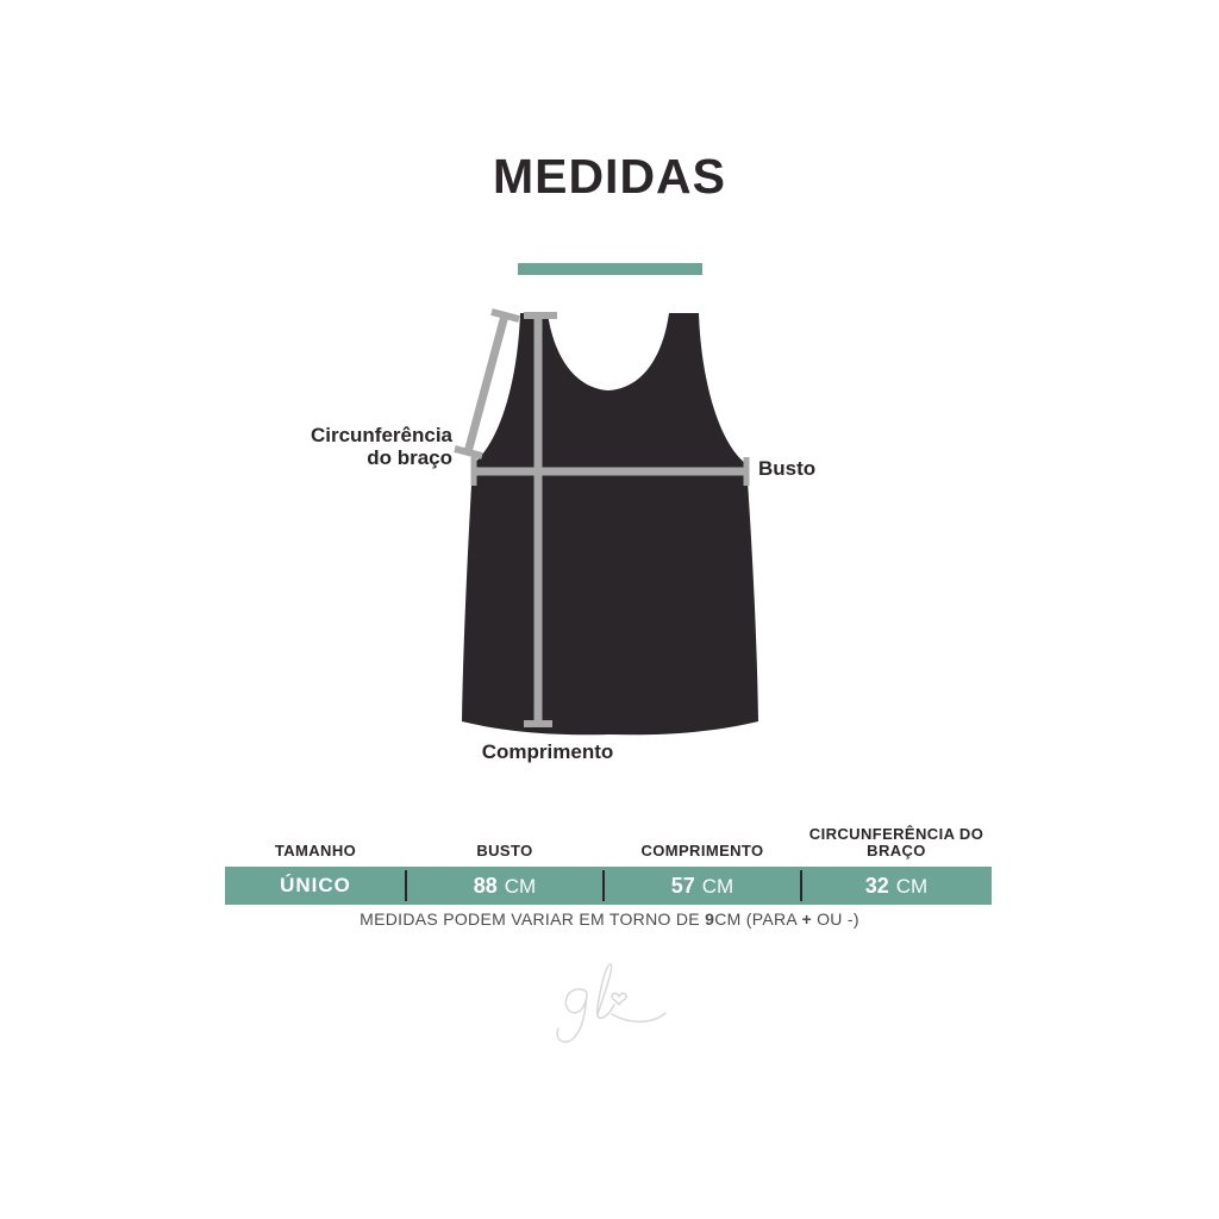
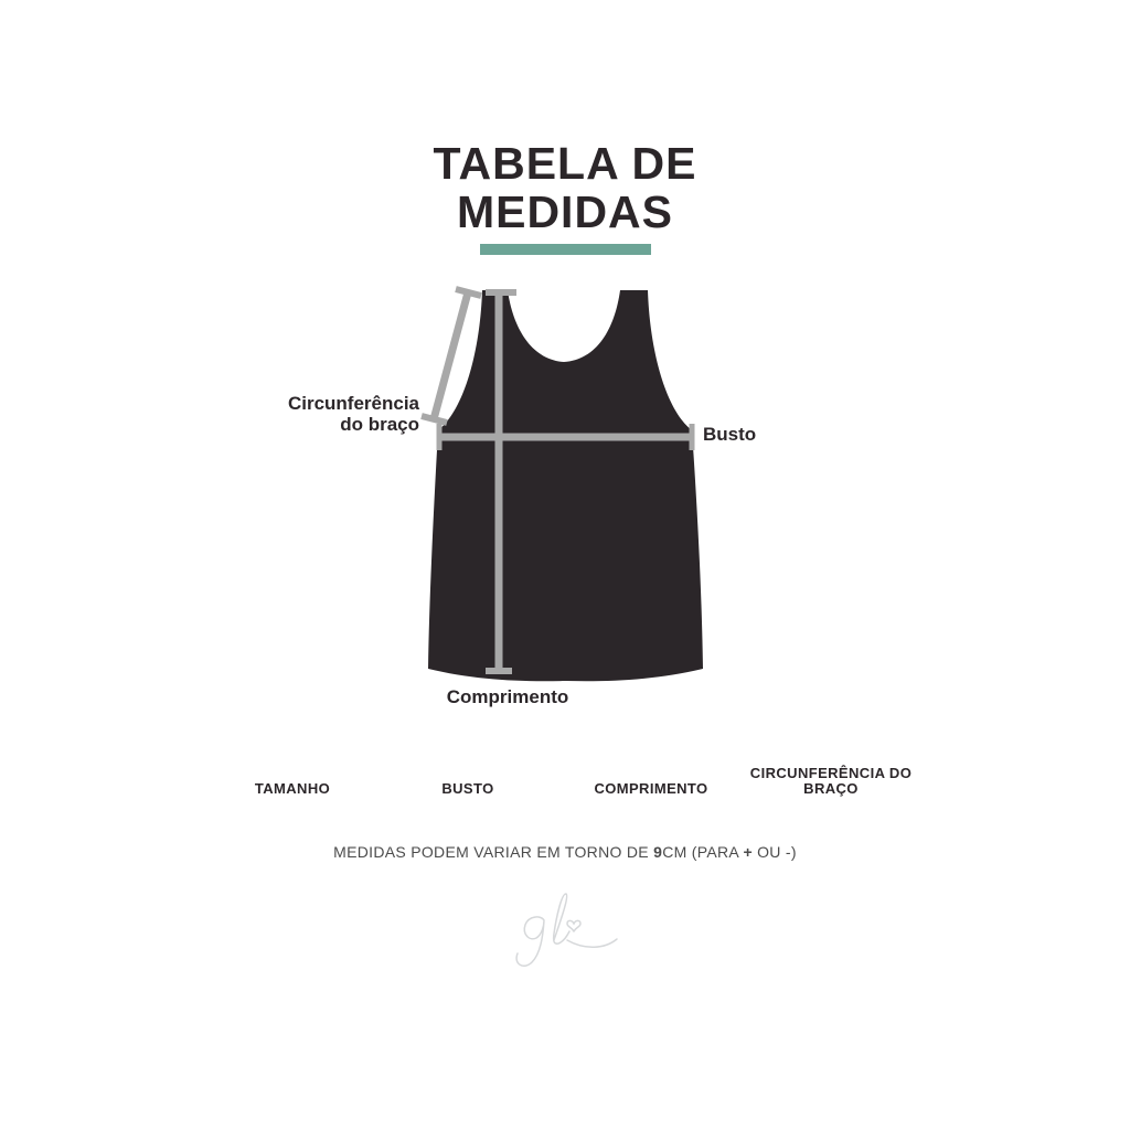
+ TABELA DE
  MEDIDAS
  Circunferência
  do braço
  Busto
  Comprimento
  TAMANHO
  BUSTO
  COMPRIMENTO
  CIRCUNFERÊNCIA DO BRAÇO
- ÚNICO
- 88 CM
- 57 CM
- 32 CM
  MEDIDAS PODEM VARIAR EM TORNO DE 9CM (PARA + OU -)
